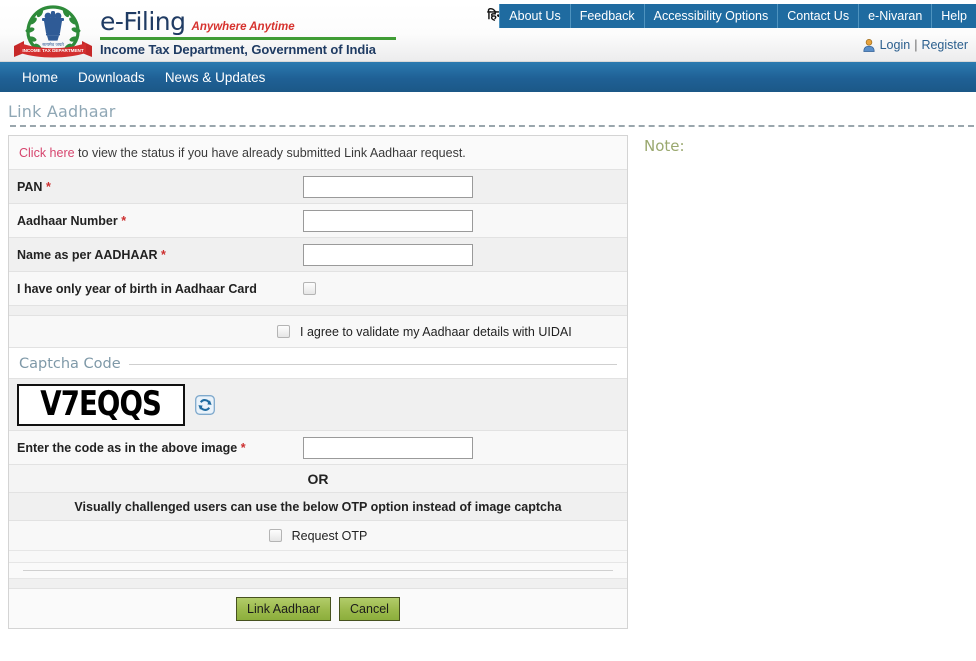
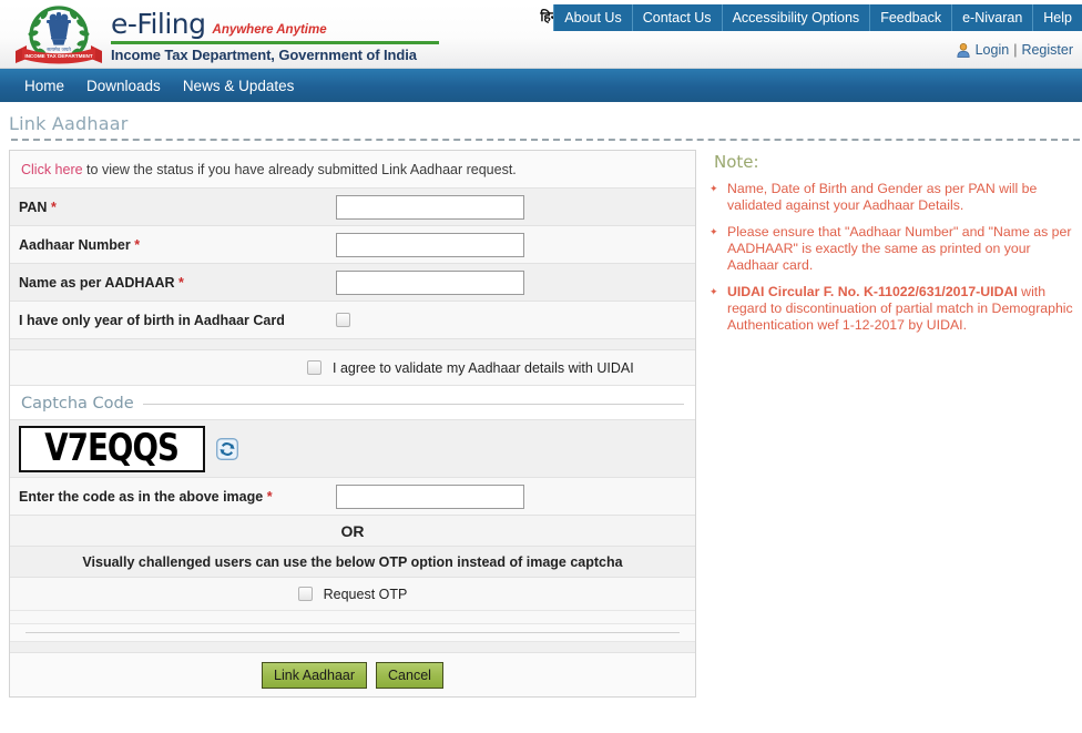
  e-Filing
  Anywhere Anytime
  Income Tax Department, Government of India
  About Us
- Feedback
+ Contact Us
  Accessibility Options
- Contact Us
+ Feedback
  e-Nivaran
  Help
  Login
  |
  Register
  Home
  Downloads
  News & Updates
  Link Aadhaar
  Click here to view the status if you have already submitted Link Aadhaar request.
  PAN *
  Aadhaar Number *
  Name as per AADHAAR *
  I have only year of birth in Aadhaar Card
  I agree to validate my Aadhaar details with UIDAI
  Captcha Code
  V7EQQS
  Enter the code as in the above image *
  OR
  Visually challenged users can use the below OTP option instead of image captcha
  Request OTP
  Link Aadhaar
  Cancel
  Note:
+ Name, Date of Birth and Gender as per PAN will be validated against your Aadhaar Details.
+ Please ensure that "Aadhaar Number" and "Name as per AADHAAR" is exactly the same as printed on your Aadhaar card.
+ UIDAI Circular F. No. K-11022/631/2017-UIDAI with regard to discontinuation of partial match in Demographic Authentication wef 1-12-2017 by UIDAI.
